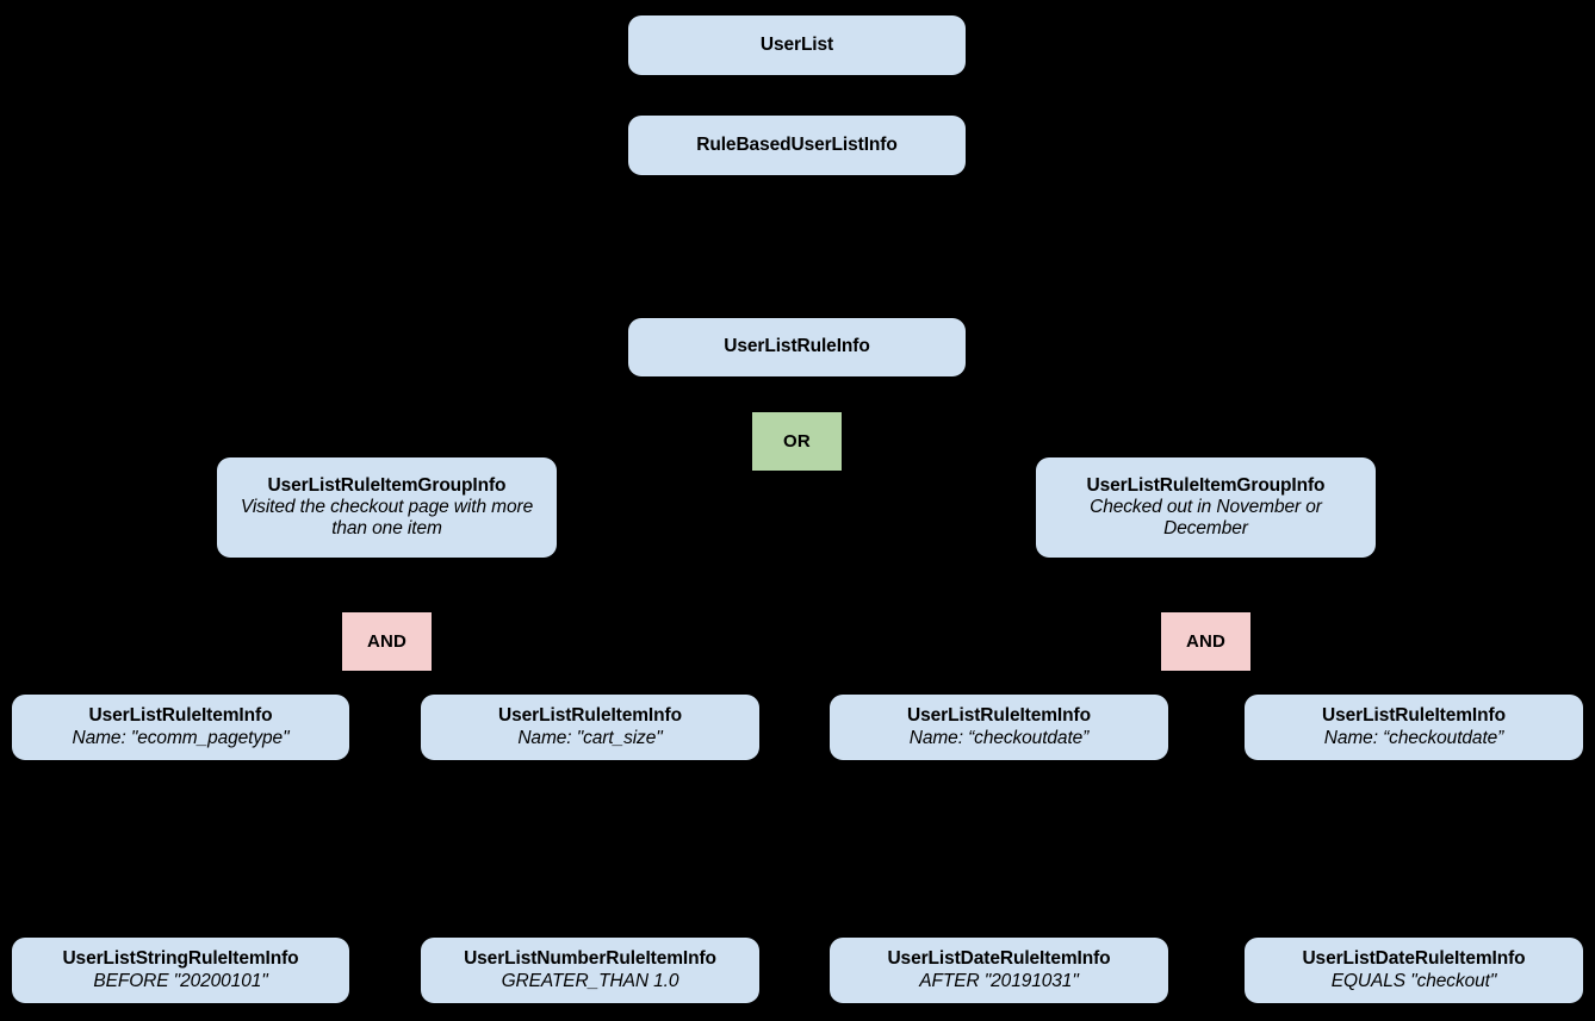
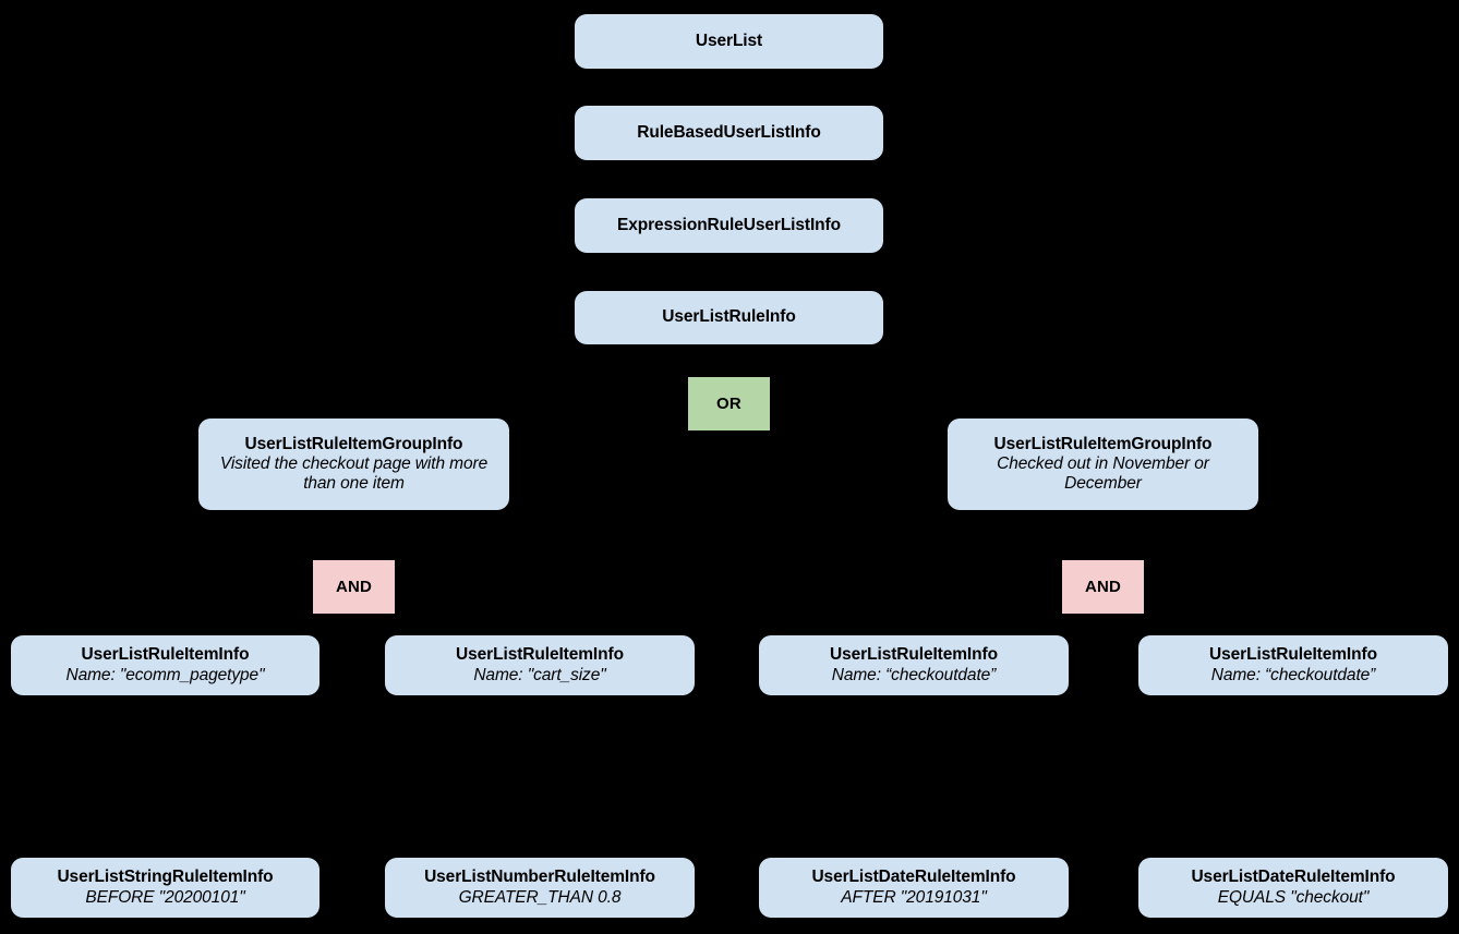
  UserList
  RuleBasedUserListInfo
+ ExpressionRuleUserListInfo
  UserListRuleInfo
  OR
  UserListRuleItemGroupInfo
  Visited the checkout page with more than one item
  UserListRuleItemGroupInfo
  Checked out in November or December
  AND
  AND
  UserListRuleItemInfo
  Name: "ecomm_pagetype"
  UserListRuleItemInfo
  Name: "cart_size"
  UserListRuleItemInfo
  Name: “checkoutdate”
  UserListRuleItemInfo
  Name: “checkoutdate”
  UserListStringRuleItemInfo
  BEFORE "20200101"
  UserListNumberRuleItemInfo
- GREATER_THAN 1.0
+ GREATER_THAN 0.8
  UserListDateRuleItemInfo
  AFTER "20191031"
  UserListDateRuleItemInfo
  EQUALS "checkout"
